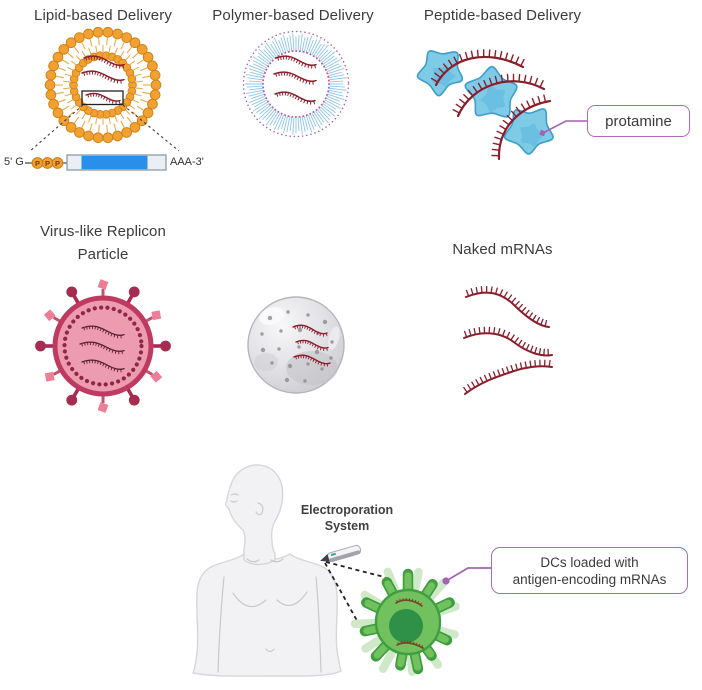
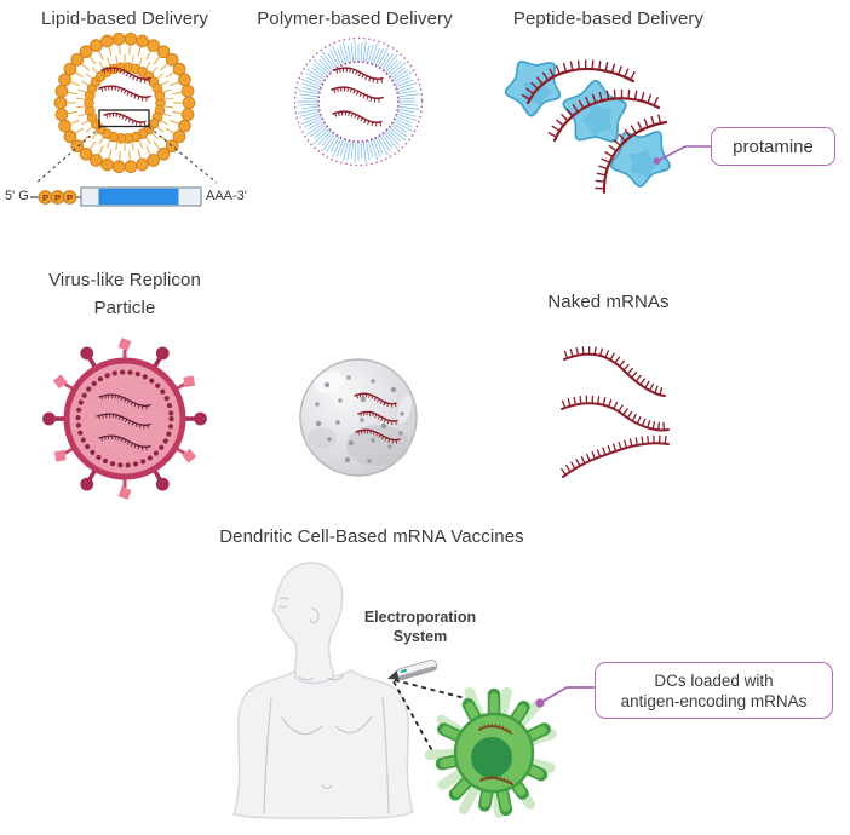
  P
  P
  P
  Lipid-based Delivery
  Polymer-based Delivery
  Peptide-based Delivery
  Virus-like Replicon
  Particle
  Naked mRNAs
+ Dendritic Cell-Based mRNA Vaccines
  Electroporation
  System
  5' G
  AAA-3'
  protamine
  DCs loaded with
  antigen-encoding mRNAs
